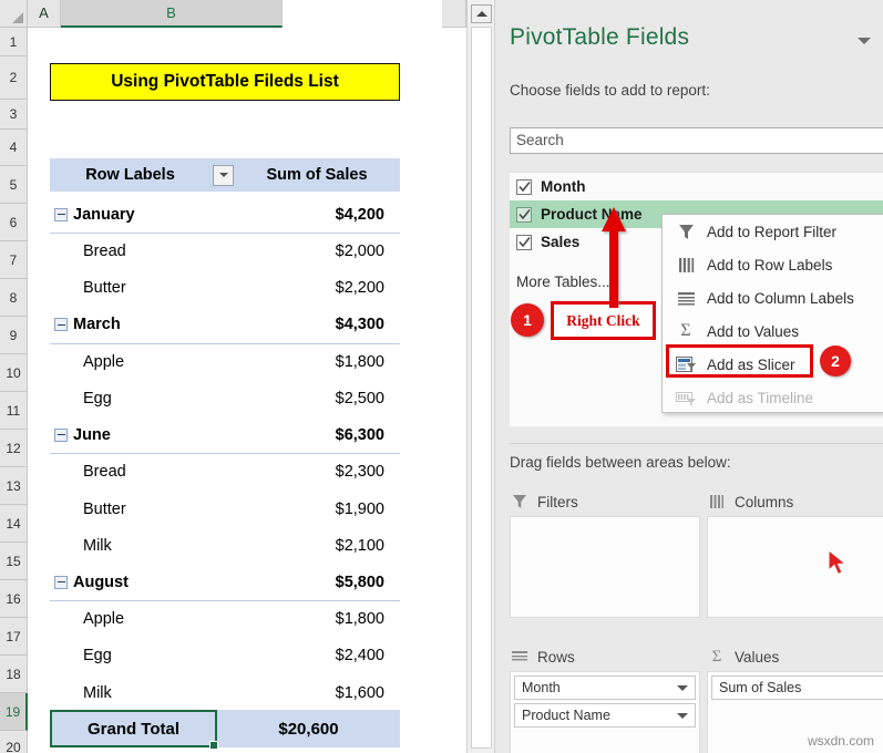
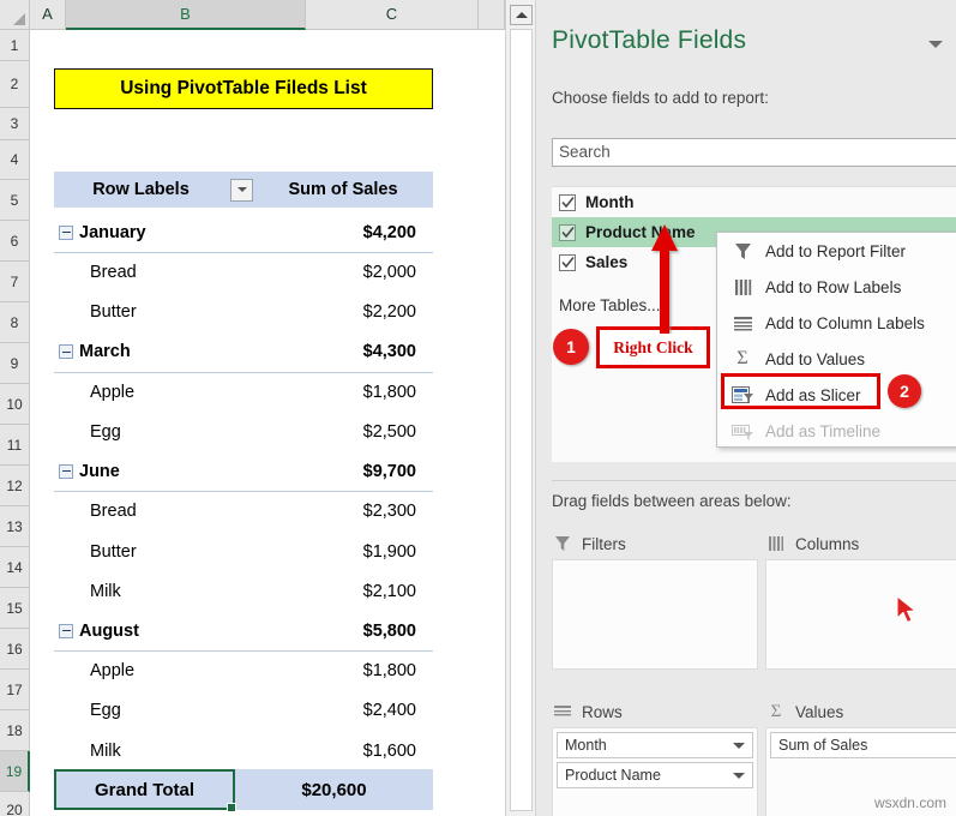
  A
  B
+ C
  1
  2
  3
  4
  5
  6
  7
  8
  9
  10
  11
  12
  13
  14
  15
  16
  17
  18
  19
  20
  Using PivotTable Fileds List
  Row Labels
  Sum of Sales
  January
  $4,200
  Bread
  $2,000
  Butter
  $2,200
  March
  $4,300
  Apple
  $1,800
  Egg
  $2,500
  June
- $6,300
+ $9,700
  Bread
  $2,300
  Butter
  $1,900
  Milk
  $2,100
  August
  $5,800
  Apple
  $1,800
  Egg
  $2,400
  Milk
  $1,600
  Grand Total
  $20,600
  PivotTable Fields
  Choose fields to add to report:
  Search
  Month
  Product Nme
  Sales
  More Tables...
  Drag fields between areas below:
  Filters
  Columns
  Rows
  Month
  Product Name
  Σ
  Values
  Sum of Sales
  wsxdn.com
  Add to Report Filter
  Add to Row Labels
  Add to Column Labels
  Σ
  Add to Values
  Add as Slicer
  Add as Timeline
  1
  Right Click
  2
